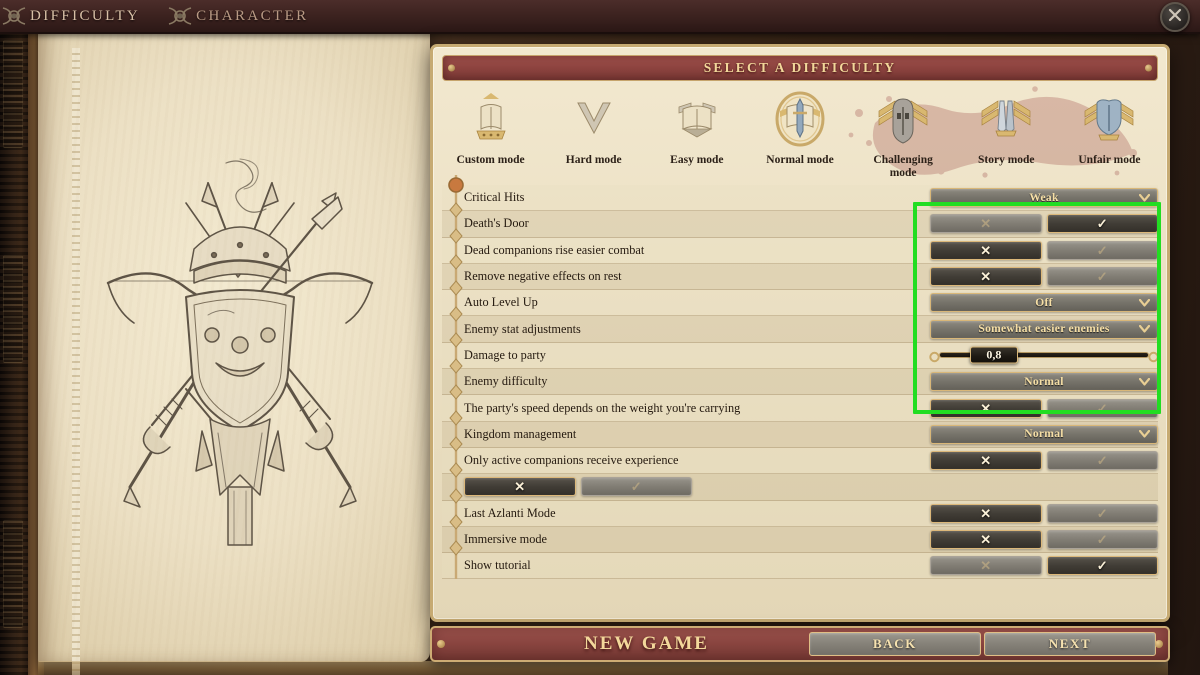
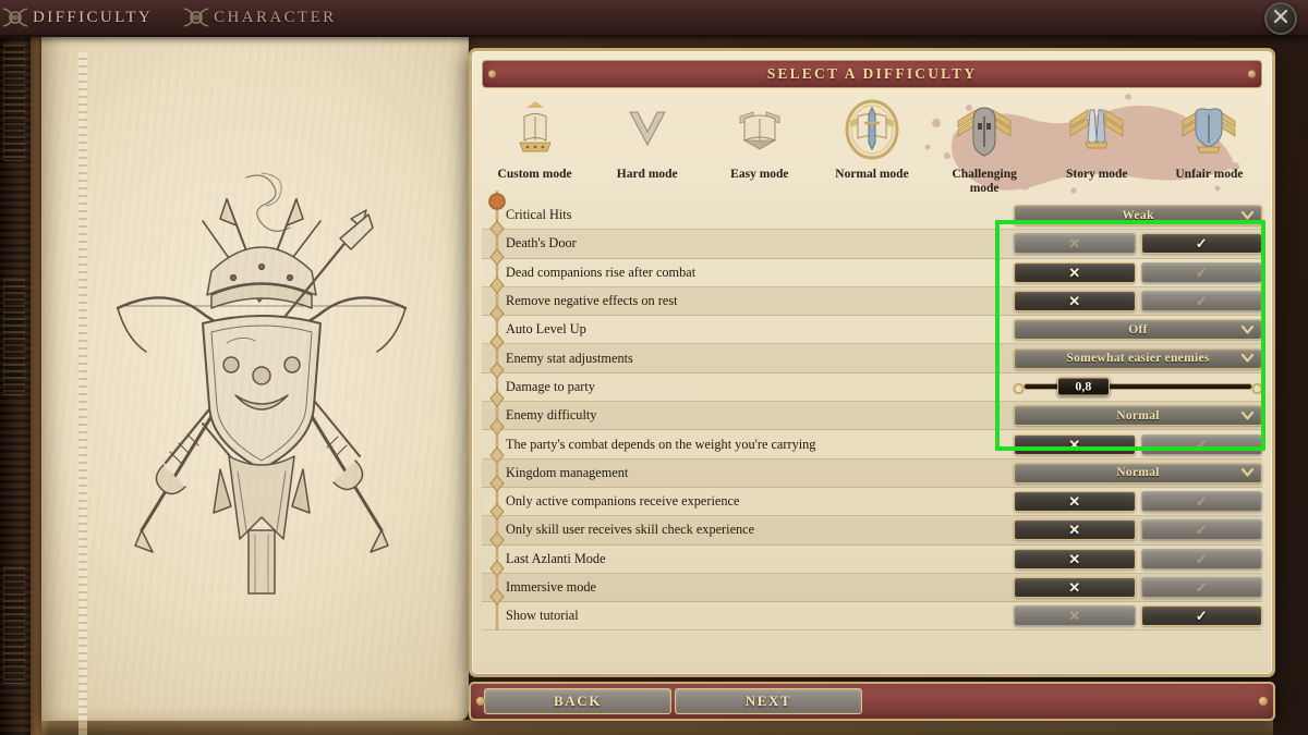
  DIFFICULTY
  CHARACTER
  SELECT A DIFFICULTY
  Custom mode
  Hard mode
  Easy mode
  Normal mode
  Challenging
  mode
  Story mode
  Unfair mode
  Critical Hits
  Weak
  Death's Door
  ✕
  ✓
- Dead companions rise easier combat
+ Dead companions rise after combat
  ✕
  ✓
  Remove negative effects on rest
  ✕
  ✓
  Auto Level Up
  Off
  Enemy stat adjustments
  Somewhat easier enemies
  Damage to party
  0,8
  Enemy difficulty
  Normal
- The party's speed depends on the weight you're carrying
+ The party's combat depends on the weight you're carrying
  ✕
  ✓
  Kingdom management
  Normal
  Only active companions receive experience
  ✕
  ✓
+ Only skill user receives skill check experience
  ✕
  ✓
  Last Azlanti Mode
  ✕
  ✓
  Immersive mode
  ✕
  ✓
  Show tutorial
  ✕
  ✓
- NEW GAME
  BACK
  NEXT
